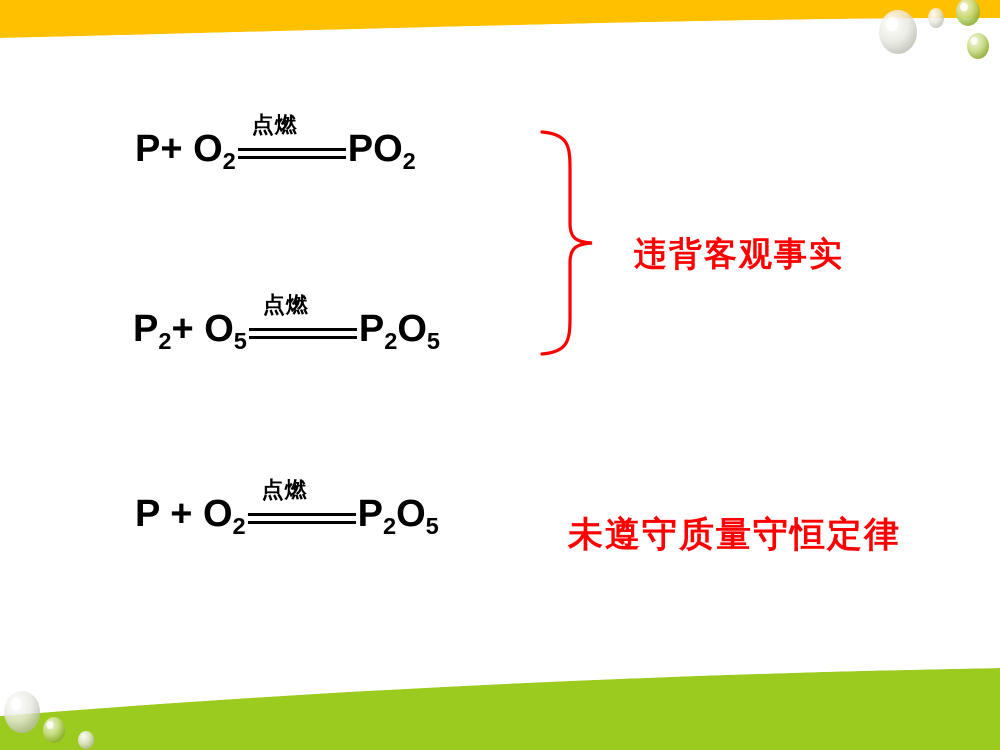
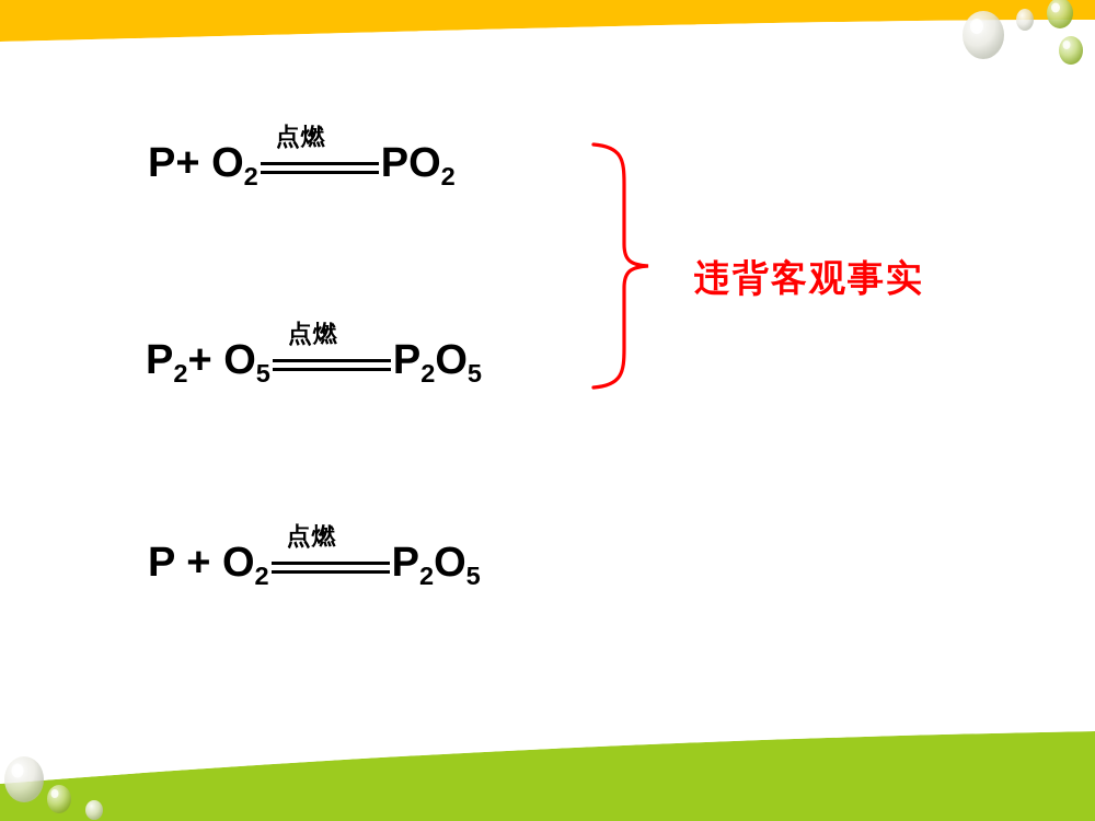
  P+ O2
  点燃
  PO2
  P2+ O5
  点燃
  P2O5
  P + O2
  点燃
  P2O5
  违背客观事实
- 未遵守质量守恒定律
